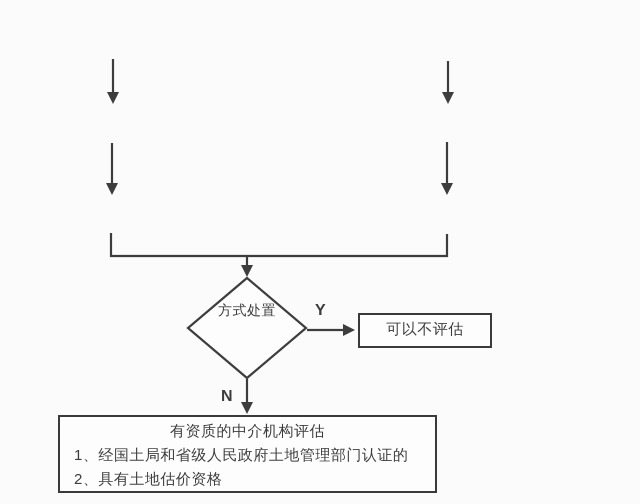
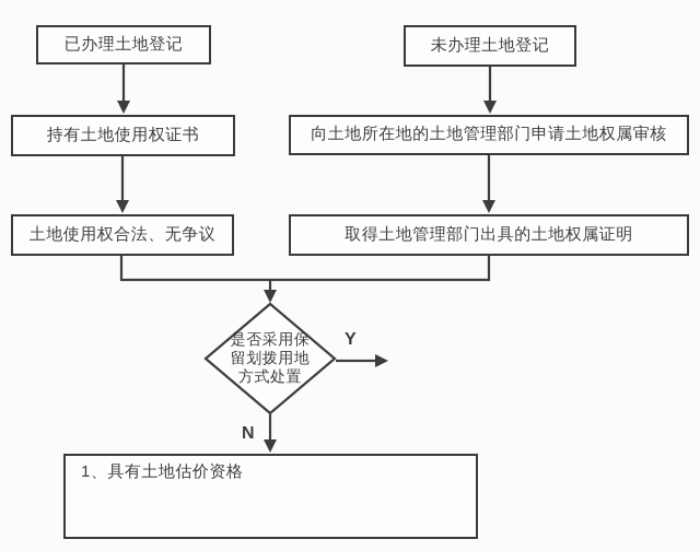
+ 已办理土地登记
+ 持有土地使用权证书
+ 土地使用权合法、无争议
+ 未办理土地登记
+ 向土地所在地的土地管理部门申请土地权属审核
+ 取得土地管理部门出具的土地权属证明
+ 是否采用保
+ 留划拨用地
  方式处置
  Y
  N
- 可以不评估
- 有资质的中介机构评估
- 1、经国土局和省级人民政府土地管理部门认证的
- 2、具有土地估价资格
+ 1、具有土地估价资格
